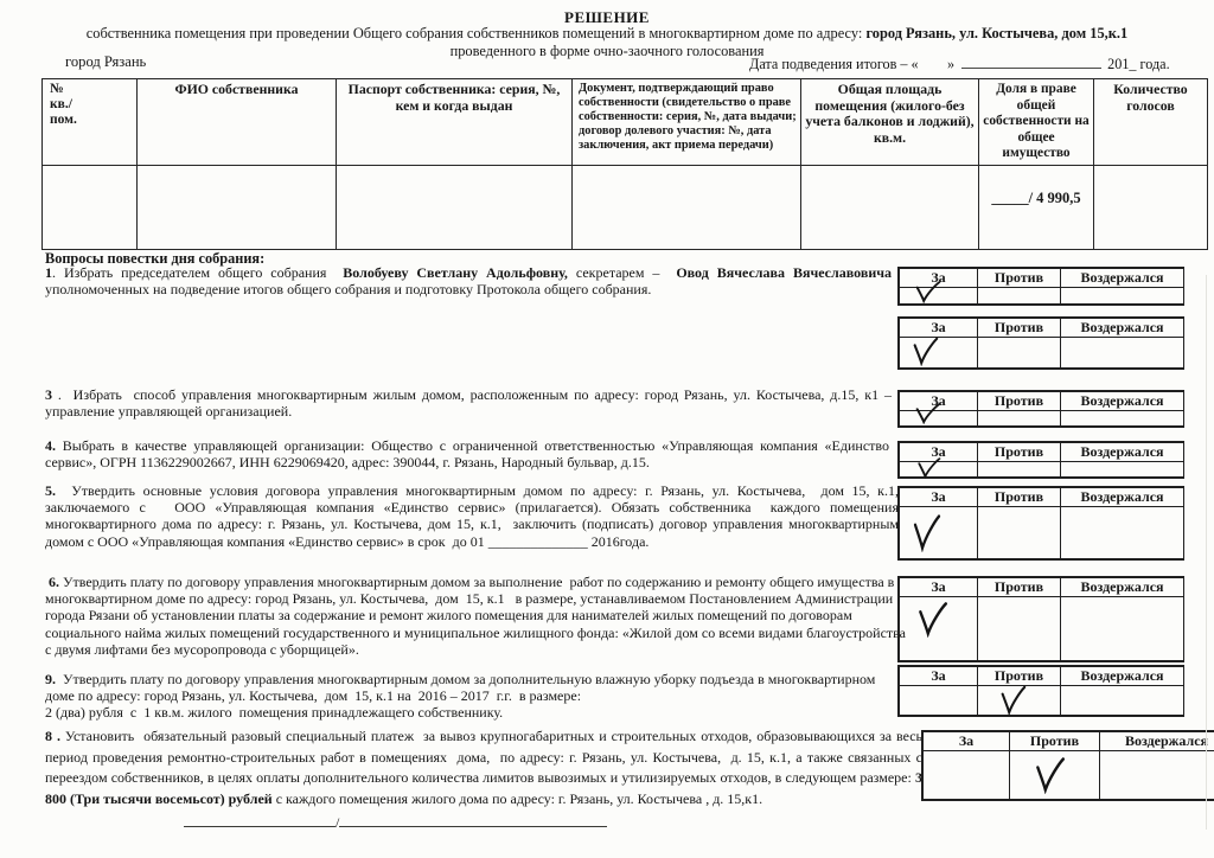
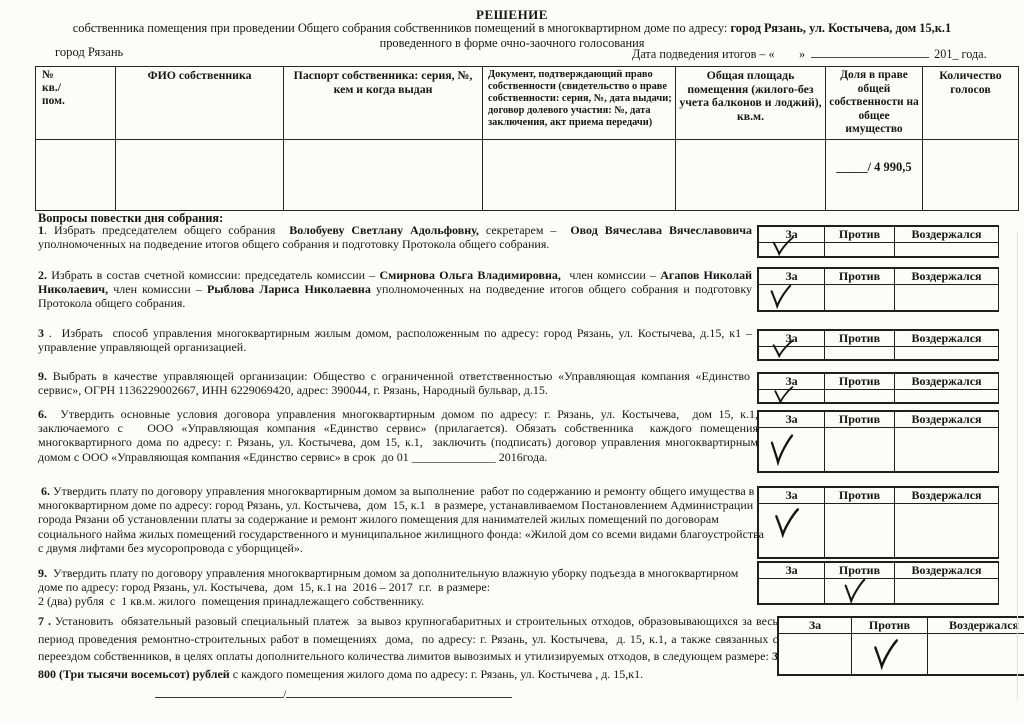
  РЕШЕНИЕ
  собственника помещения при проведении Общего собрания собственников помещений в многоквартирном доме по адресу: город Рязань, ул. Костычева, дом 15,к.1
  проведенного в форме очно-заочного голосования
  город Рязань
  Дата подведения итогов – « » 201_ года.
  № кв./ пом.	ФИО собственника	Паспорт собственника: серия, №, кем и когда выдан	Документ, подтверждающий право собственности (свидетельство о праве собственности: серия, №, дата выдачи; договор долевого участия: №, дата заключения, акт приема передачи)	Общая площадь помещения (жилого-без учета балконов и лоджий), кв.м.	Доля в праве общей собственности на общее имущество	Количество голосов
  					_____/ 4 990,5
  Вопросы повестки дня собрания:
  1. Избрать председателем общего собрания Волобуеву Светлану Адольфовну, секретарем – Овод Вячеслава Вячеславовича уполномоченных на подведение итогов общего собрания и подготовку Протокола общего собрания.
+ 2. Избрать в состав счетной комиссии: председатель комиссии – Смирнова Ольга Владимировна, член комиссии – Агапов Николай Николаевич, член комиссии – Рыблова Лариса Николаевна уполномоченных на подведение итогов общего собрания и подготовку Протокола общего собрания.
  3 . Избрать способ управления многоквартирным жилым домом, расположенным по адресу: город Рязань, ул. Костычева, д.15, к1 – управление управляющей организацией.
- 4. Выбрать в качестве управляющей организации: Общество с ограниченной ответственностью «Управляющая компания «Единство сервис», ОГРН 1136229002667, ИНН 6229069420, адрес: 390044, г. Рязань, Народный бульвар, д.15.
+ 9. Выбрать в качестве управляющей организации: Общество с ограниченной ответственностью «Управляющая компания «Единство сервис», ОГРН 1136229002667, ИНН 6229069420, адрес: 390044, г. Рязань, Народный бульвар, д.15.
- 5. Утвердить основные условия договора управления многоквартирным домом по адресу: г. Рязань, ул. Костычева, дом 15, к.1, заключаемого с ООО «Управляющая компания «Единство сервис» (прилагается). Обязать собственника каждого помещения многоквартирного дома по адресу: г. Рязань, ул. Костычева, дом 15, к.1, заключить (подписать) договор управления многоквартирным домом с ООО «Управляющая компания «Единство сервис» в срок до 01 ______________ 2016года.
+ 6. Утвердить основные условия договора управления многоквартирным домом по адресу: г. Рязань, ул. Костычева, дом 15, к.1, заключаемого с ООО «Управляющая компания «Единство сервис» (прилагается). Обязать собственника каждого помещения многоквартирного дома по адресу: г. Рязань, ул. Костычева, дом 15, к.1, заключить (подписать) договор управления многоквартирным домом с ООО «Управляющая компания «Единство сервис» в срок до 01 ______________ 2016года.
  6. Утвердить плату по договору управления многоквартирным домом за выполнение работ по содержанию и ремонту общего имущества в многоквартирном доме по адресу: город Рязань, ул. Костычева, дом 15, к.1 в размере, устанавливаемом Постановлением Администрации города Рязани об установлении платы за содержание и ремонт жилого помещения для нанимателей жилых помещений по договорам социального найма жилых помещений государственного и муниципальное жилищного фонда: «Жилой дом со всеми видами благоустройства с двумя лифтами без мусоропровода с уборщицей».
  9. Утвердить плату по договору управления многоквартирным домом за дополнительную влажную уборку подъезда в многоквартирном доме по адресу: город Рязань, ул. Костычева, дом 15, к.1 на 2016 – 2017 г.г. в размере:
  2 (два) рубля с 1 кв.м. жилого помещения принадлежащего собственнику.
- 8 . Установить обязательный разовый специальный платеж за вывоз крупногабаритных и строительных отходов, образовывающихся за весь период проведения ремонтно-строительных работ в помещениях дома, по адресу: г. Рязань, ул. Костычева, д. 15, к.1, а также связанных с переездом собственников, в целях оплаты дополнительного количества лимитов вывозимых и утилизируемых отходов, в следующем размере: 3 800 (Три тысячи восемьсот) рублей с каждого помещения жилого дома по адресу: г. Рязань, ул. Костычева , д. 15,к1.
+ 7 . Установить обязательный разовый специальный платеж за вывоз крупногабаритных и строительных отходов, образовывающихся за весь период проведения ремонтно-строительных работ в помещениях дома, по адресу: г. Рязань, ул. Костычева, д. 15, к.1, а также связанных с переездом собственников, в целях оплаты дополнительного количества лимитов вывозимых и утилизируемых отходов, в следующем размере: 3 800 (Три тысячи восемьсот) рублей с каждого помещения жилого дома по адресу: г. Рязань, ул. Костычева , д. 15,к1.
  За	Против	Воздержался
  За	Против	Воздержался
  За	Против	Воздержался
  За	Против	Воздержался
  За	Против	Воздержался
  За	Против	Воздержался
  За	Против	Воздержался
  За	Против	Воздержался
  /
